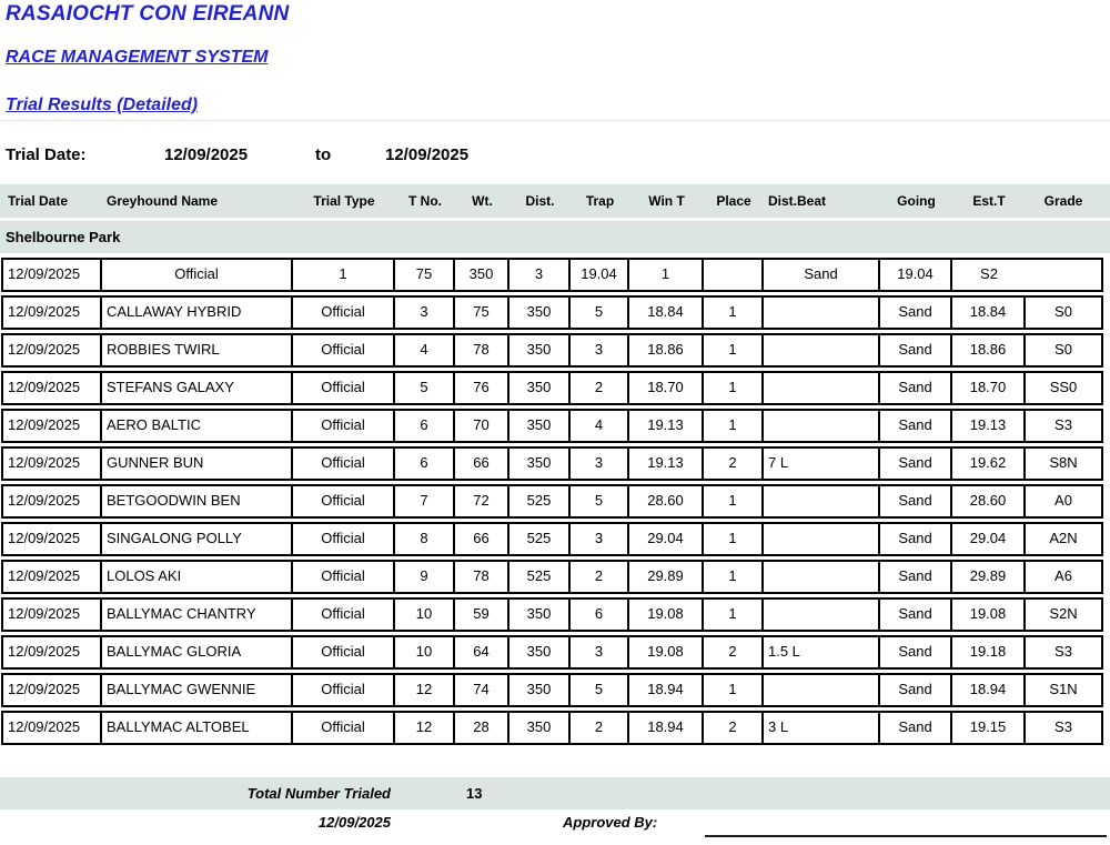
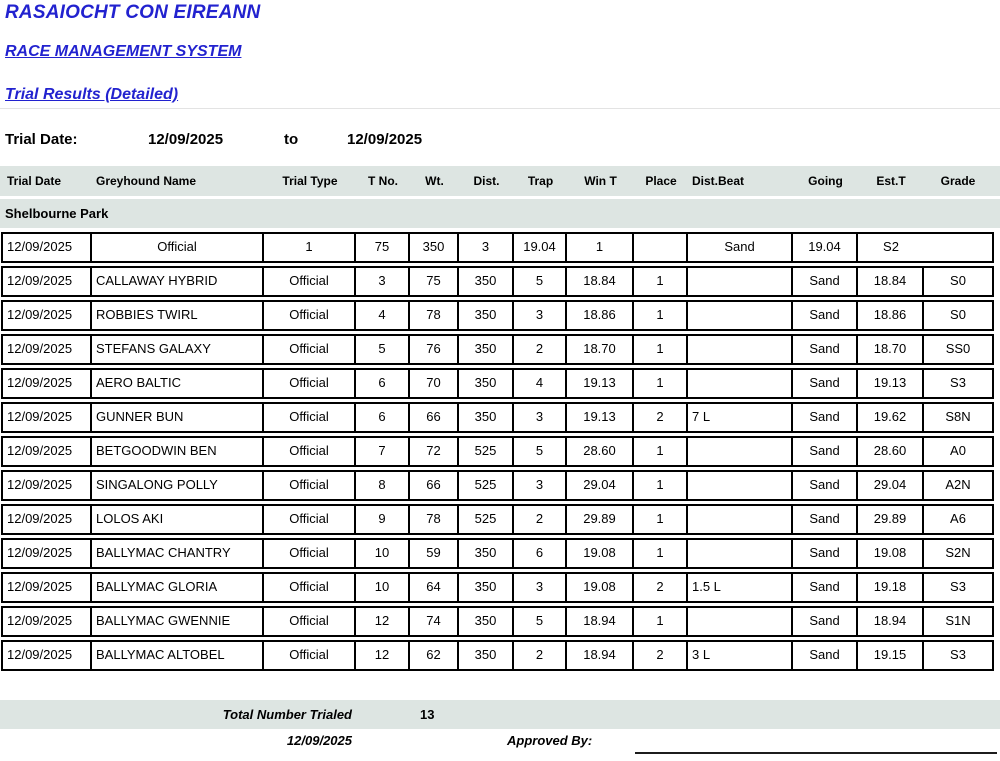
  RASAIOCHT CON EIREANN
  RACE MANAGEMENT SYSTEM
  Trial Results (Detailed)
  Trial Date:
  12/09/2025
  to
  12/09/2025
  Trial Date
  Greyhound Name
  Trial Type
  T No.
  Wt.
  Dist.
  Trap
  Win T
  Place
  Dist.Beat
  Going
  Est.T
  Grade
  Shelbourne Park
  12/09/2025
  Official
  1
  75
  350
  3
  19.04
  1
  Sand
  19.04
  S2
  12/09/2025
  CALLAWAY HYBRID
  Official
  3
  75
  350
  5
  18.84
  1
  Sand
  18.84
  S0
  12/09/2025
  ROBBIES TWIRL
  Official
  4
  78
  350
  3
  18.86
  1
  Sand
  18.86
  S0
  12/09/2025
  STEFANS GALAXY
  Official
  5
  76
  350
  2
  18.70
  1
  Sand
  18.70
  SS0
  12/09/2025
  AERO BALTIC
  Official
  6
  70
  350
  4
  19.13
  1
  Sand
  19.13
  S3
  12/09/2025
  GUNNER BUN
  Official
  6
  66
  350
  3
  19.13
  2
  7 L
  Sand
  19.62
  S8N
  12/09/2025
  BETGOODWIN BEN
  Official
  7
  72
  525
  5
  28.60
  1
  Sand
  28.60
  A0
  12/09/2025
  SINGALONG POLLY
  Official
  8
  66
  525
  3
  29.04
  1
  Sand
  29.04
  A2N
  12/09/2025
  LOLOS AKI
  Official
  9
  78
  525
  2
  29.89
  1
  Sand
  29.89
  A6
  12/09/2025
  BALLYMAC CHANTRY
  Official
  10
  59
  350
  6
  19.08
  1
  Sand
  19.08
  S2N
  12/09/2025
  BALLYMAC GLORIA
  Official
  10
  64
  350
  3
  19.08
  2
  1.5 L
  Sand
  19.18
  S3
  12/09/2025
  BALLYMAC GWENNIE
  Official
  12
  74
  350
  5
  18.94
  1
  Sand
  18.94
  S1N
  12/09/2025
  BALLYMAC ALTOBEL
  Official
  12
- 28
+ 62
  350
  2
  18.94
  2
  3 L
  Sand
  19.15
  S3
  Total Number Trialed
  13
  12/09/2025
  Approved By:
